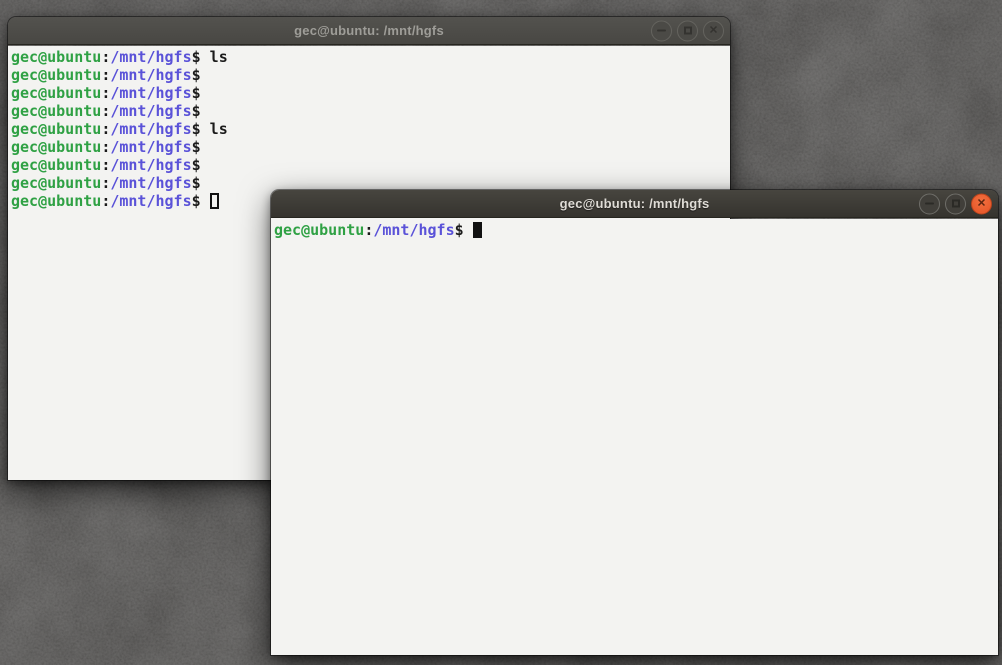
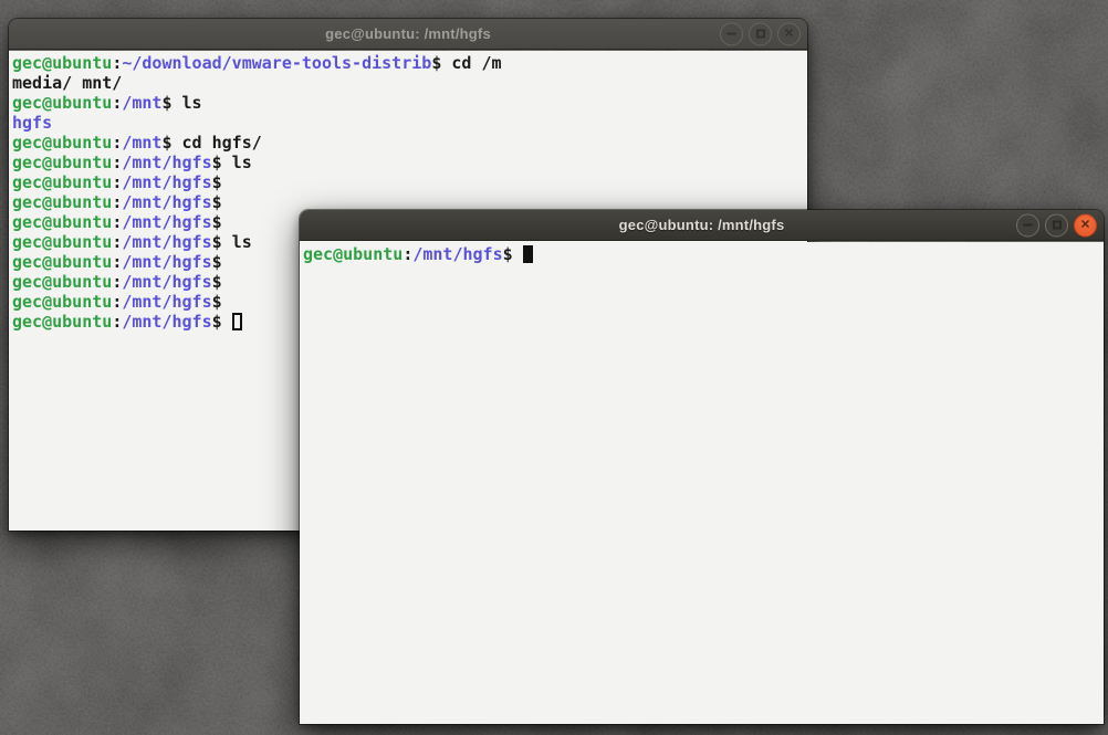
  gec@ubuntu: /mnt/hgfs
+ gec@ubuntu:~/download/vmware-tools-distrib$ cd /m
+ media/ mnt/
+ gec@ubuntu:/mnt$ ls
+ hgfs
+ gec@ubuntu:/mnt$ cd hgfs/
  gec@ubuntu:/mnt/hgfs$ ls
  gec@ubuntu:/mnt/hgfs$
  gec@ubuntu:/mnt/hgfs$
  gec@ubuntu:/mnt/hgfs$
  gec@ubuntu:/mnt/hgfs$ ls
  gec@ubuntu:/mnt/hgfs$
  gec@ubuntu:/mnt/hgfs$
  gec@ubuntu:/mnt/hgfs$
  gec@ubuntu:/mnt/hgfs$
  gec@ubuntu: /mnt/hgfs
  ✕
  gec@ubuntu:/mnt/hgfs$
